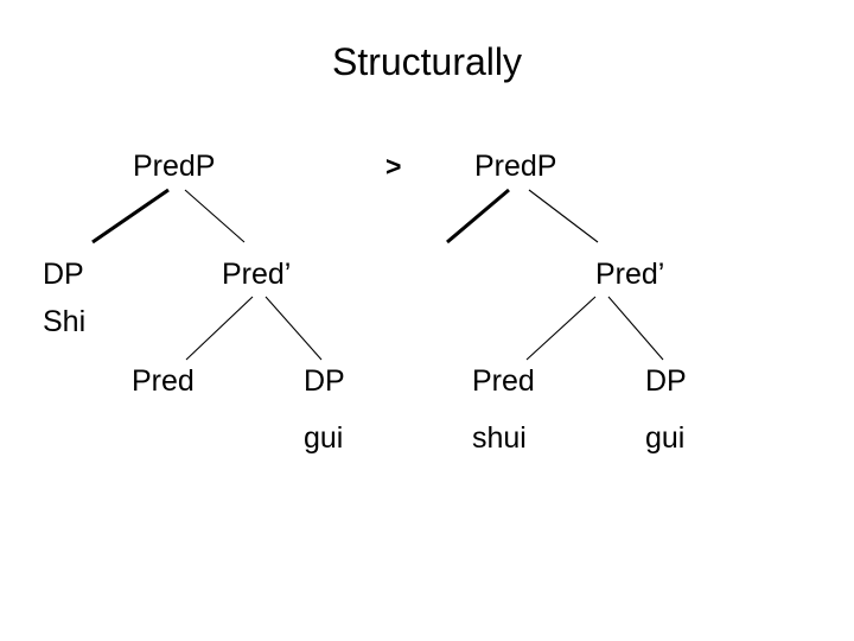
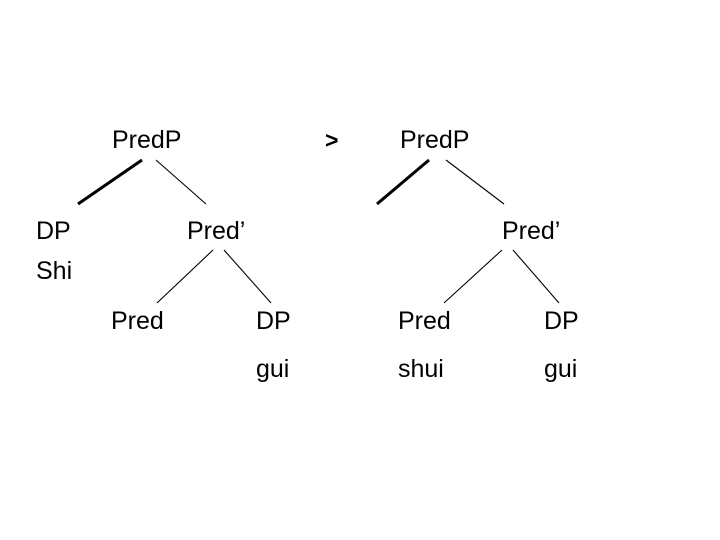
- Structurally
  PredP
  DP
  Shi
  Pred’
  Pred
  DP
  gui
  >
  PredP
  Pred’
  Pred
  shui
  DP
  gui
